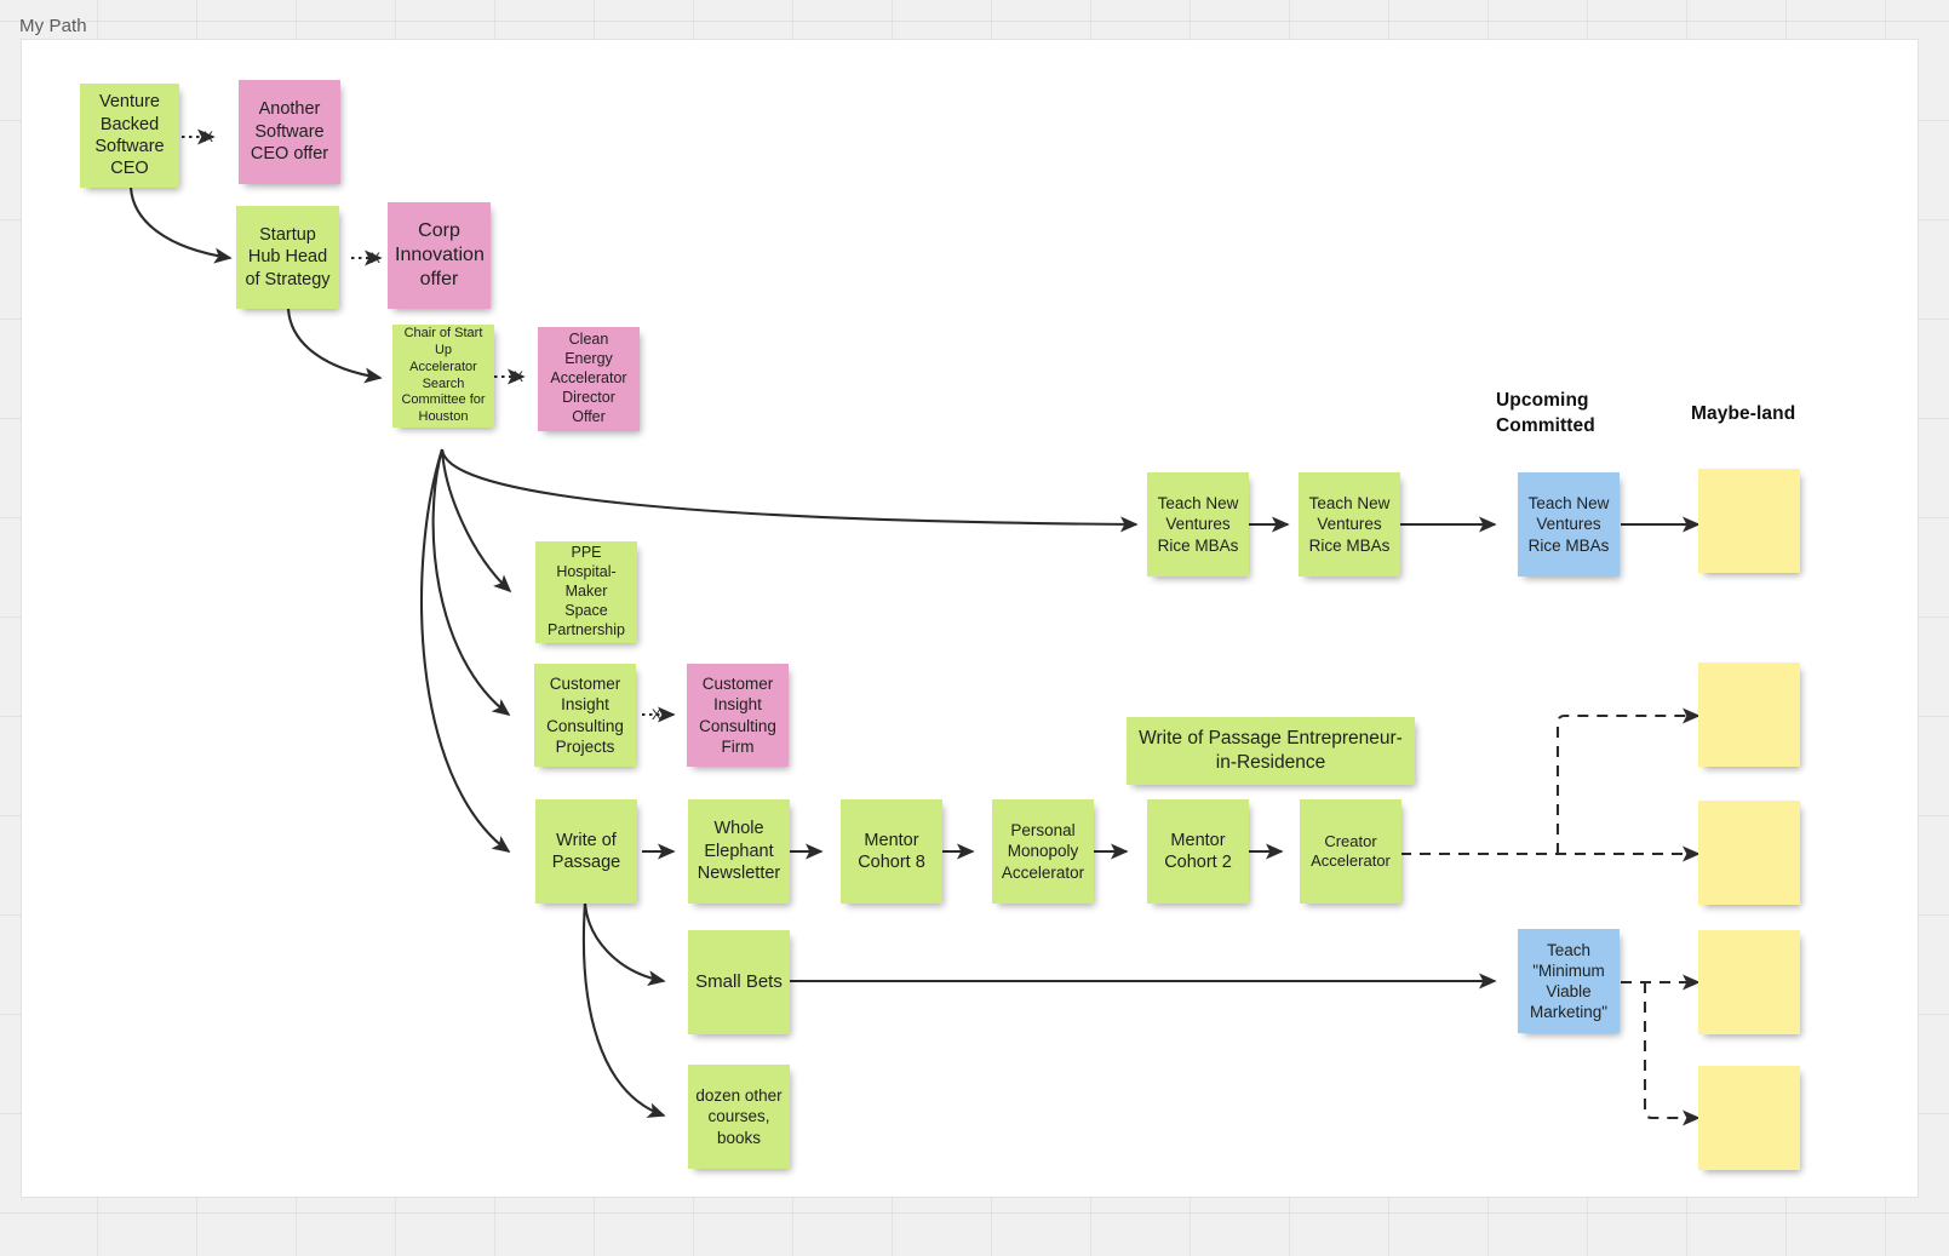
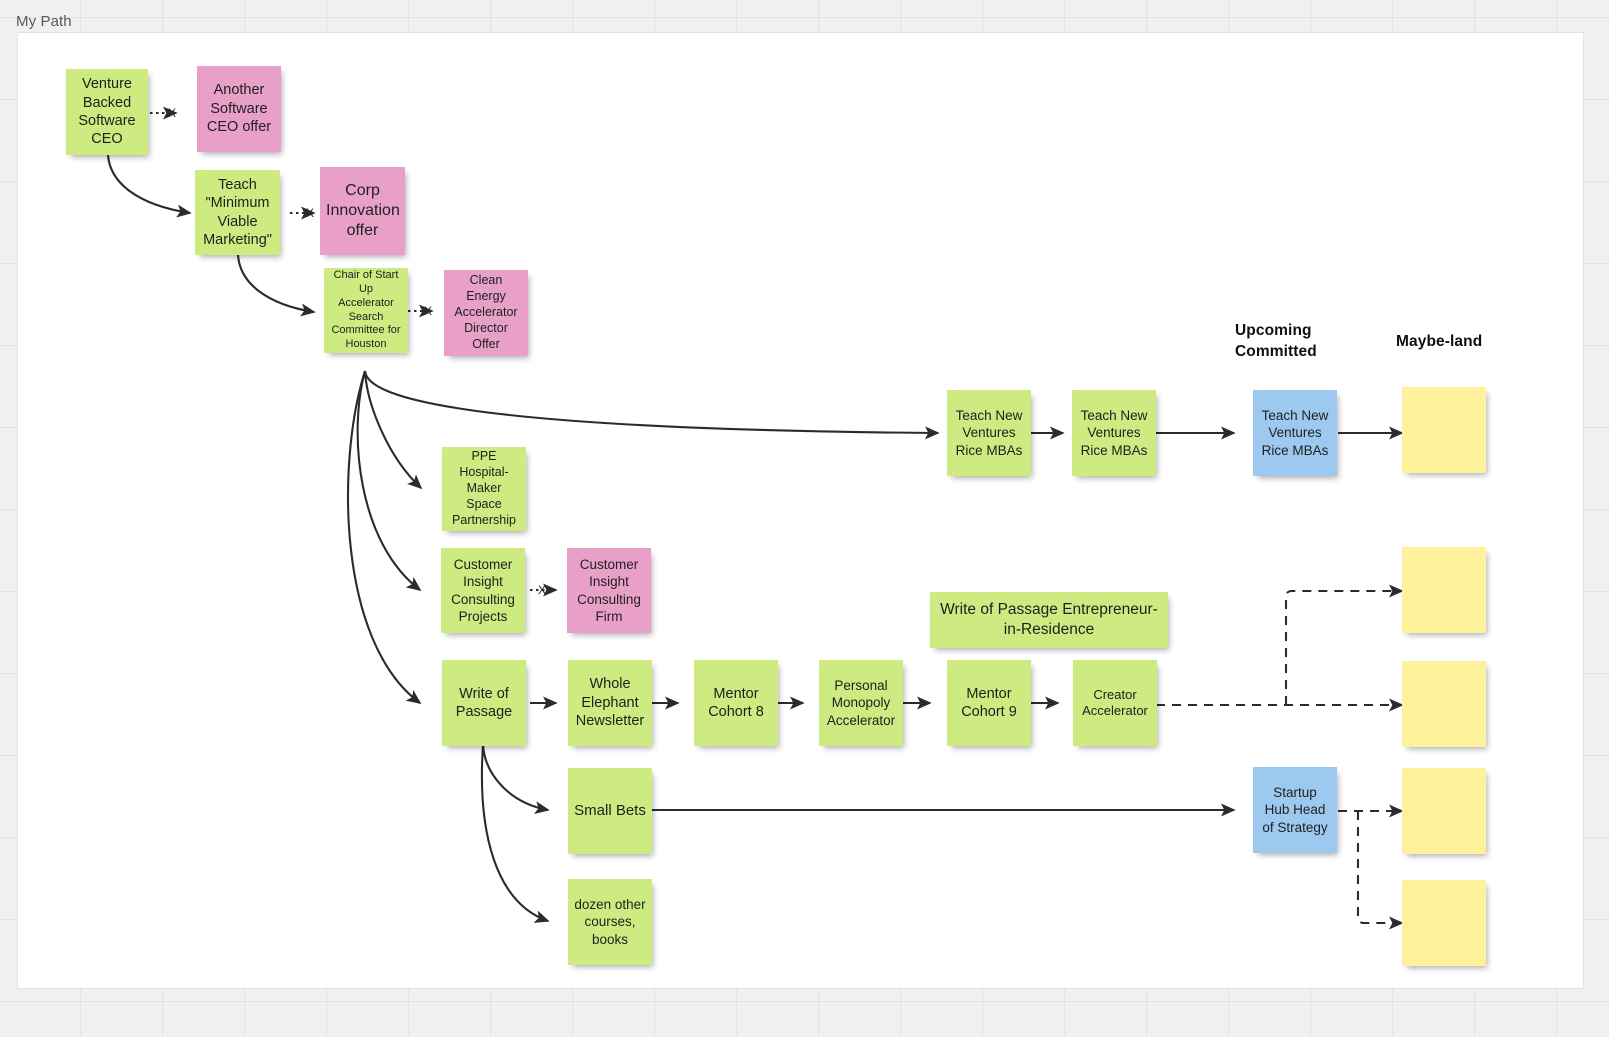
  My Path
  Upcoming
  Committed
  Maybe-land
  X
  X
  X
  X
  Venture Backed Software CEO
  Another Software CEO offer
- Startup Hub Head of Strategy
+ Teach "Minimum Viable Marketing"
  Corp Innovation offer
  Chair of Start Up Accelerator Search Committee for Houston
  Clean Energy Accelerator Director Offer
  PPE Hospital-Maker Space Partnership
  Customer Insight Consulting Projects
  Customer Insight Consulting Firm
  Write of Passage
  Whole Elephant Newsletter
  Mentor Cohort 8
  Personal Monopoly Accelerator
- Mentor Cohort 2
+ Mentor Cohort 9
  Creator Accelerator
  Write of Passage Entrepreneur-in-Residence
  Teach New Ventures Rice MBAs
  Teach New Ventures Rice MBAs
  Teach New Ventures Rice MBAs
  Small Bets
  dozen other courses, books
- Teach "Minimum Viable Marketing"
+ Startup Hub Head of Strategy
